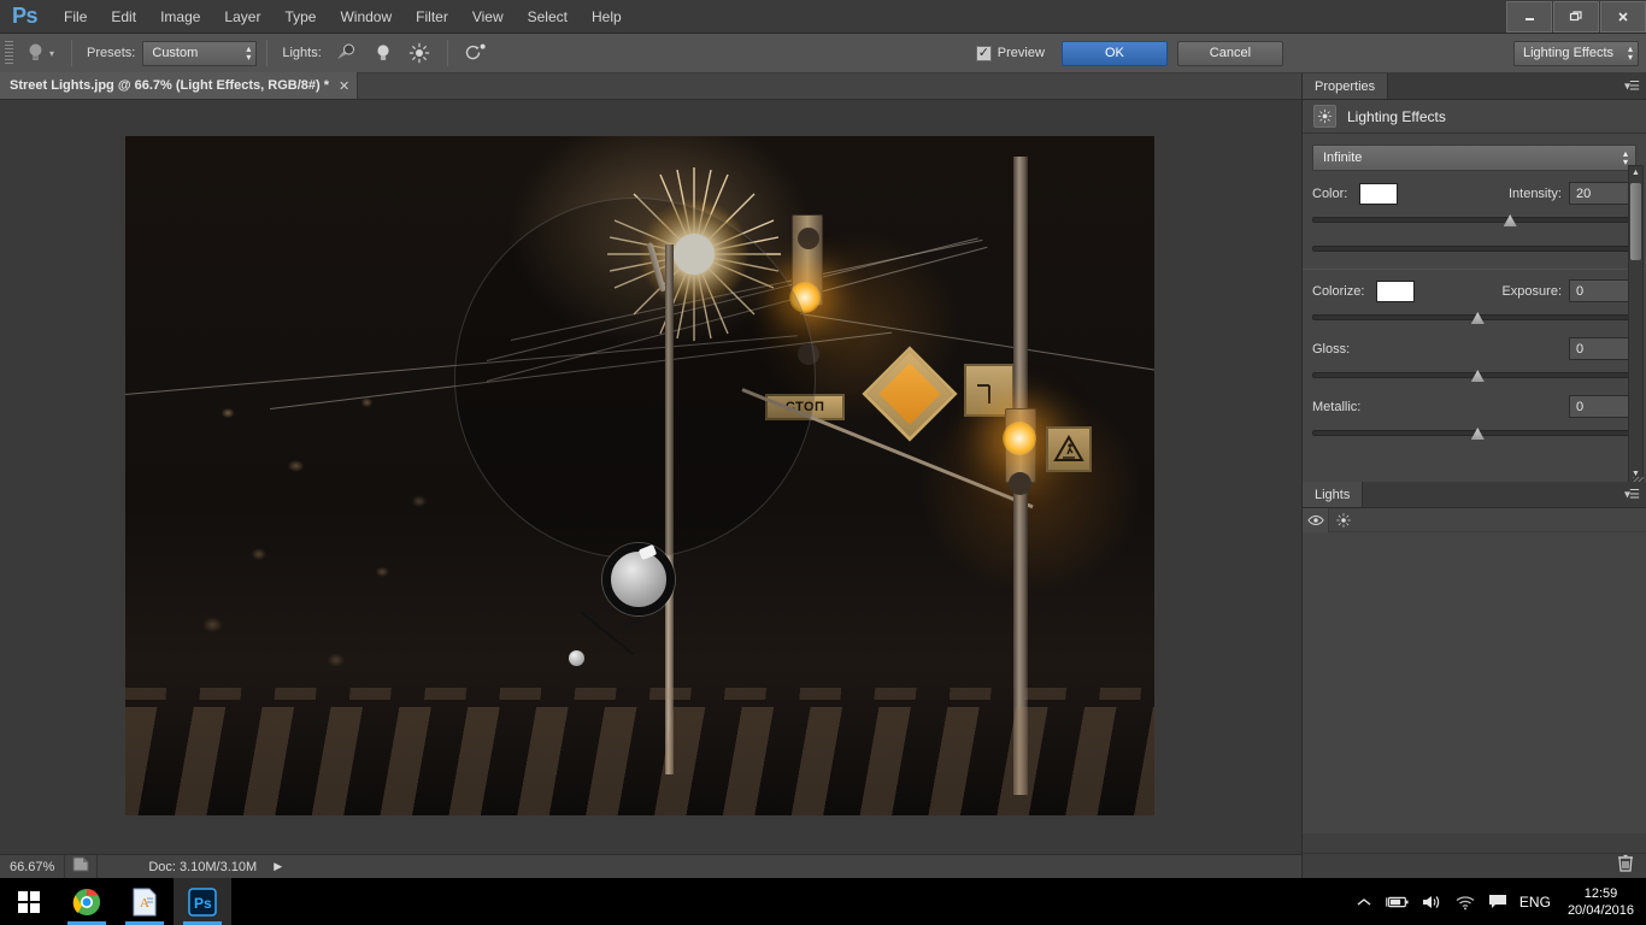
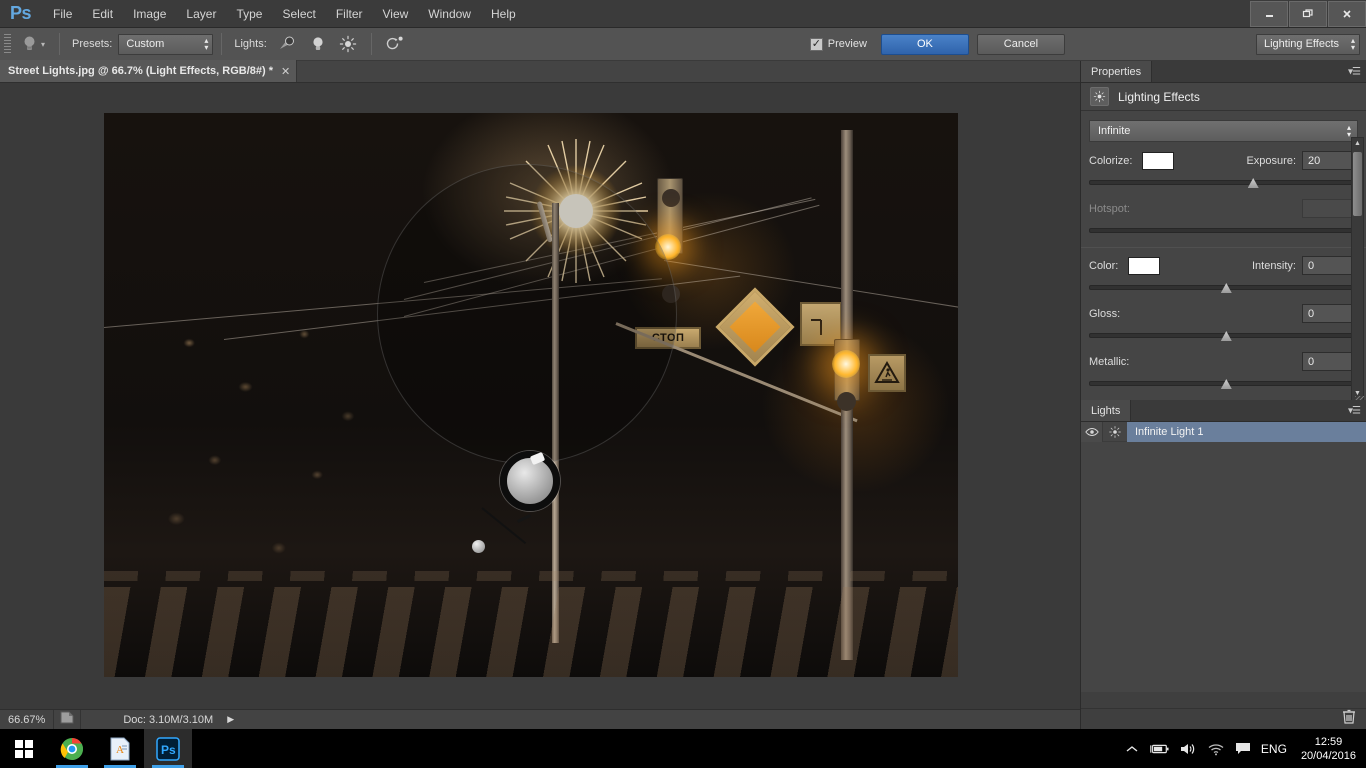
  Ps
  File
  Edit
  Image
  Layer
  Type
- Window
+ Select
  Filter
  View
- Select
+ Window
  Help
  ▾
  Presets:
  Custom
  ▴
  ▾
  Lights:
  ✓
  Preview
  OK
  Cancel
  Lighting Effects
  ▴
  ▾
  Street Lights.jpg @ 66.7% (Light Effects, RGB/8#) *
  ✕
  ТОП
  66.67%
  Doc: 3.10M/3.10M
  ▶
  Properties
  ▾☰
  Lighting Effects
  Infinite
  ▴
  ▾
- Color:
+ Colorize:
- Intensity:
+ Exposure:
  20
+ Hotspot:
- Colorize:
+ Color:
- Exposure:
+ Intensity:
  0
  Gloss:
  0
  Metallic:
  0
  Lights
  ▾☰
+ Infinite Light 1
  A
  Ps
  ENG
  12:59
  20/04/2016
